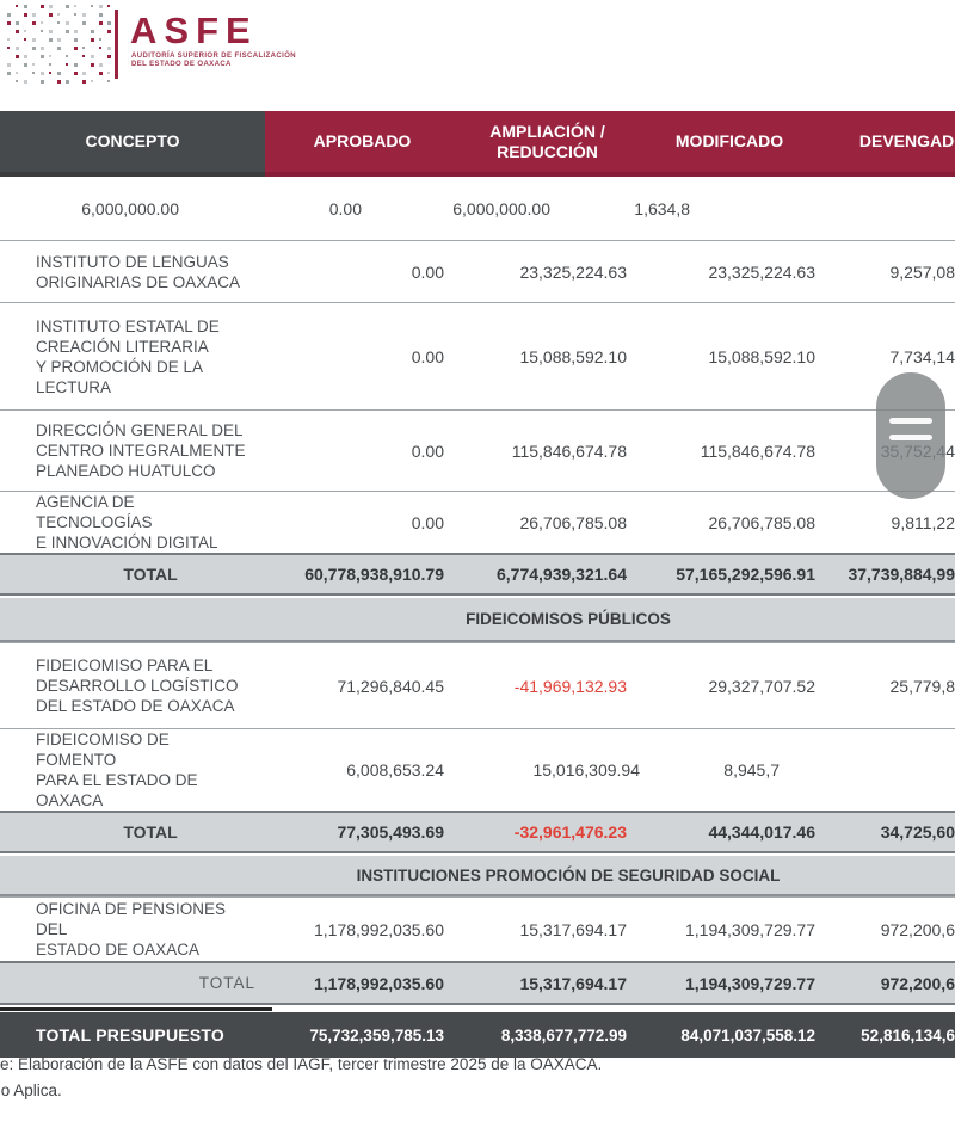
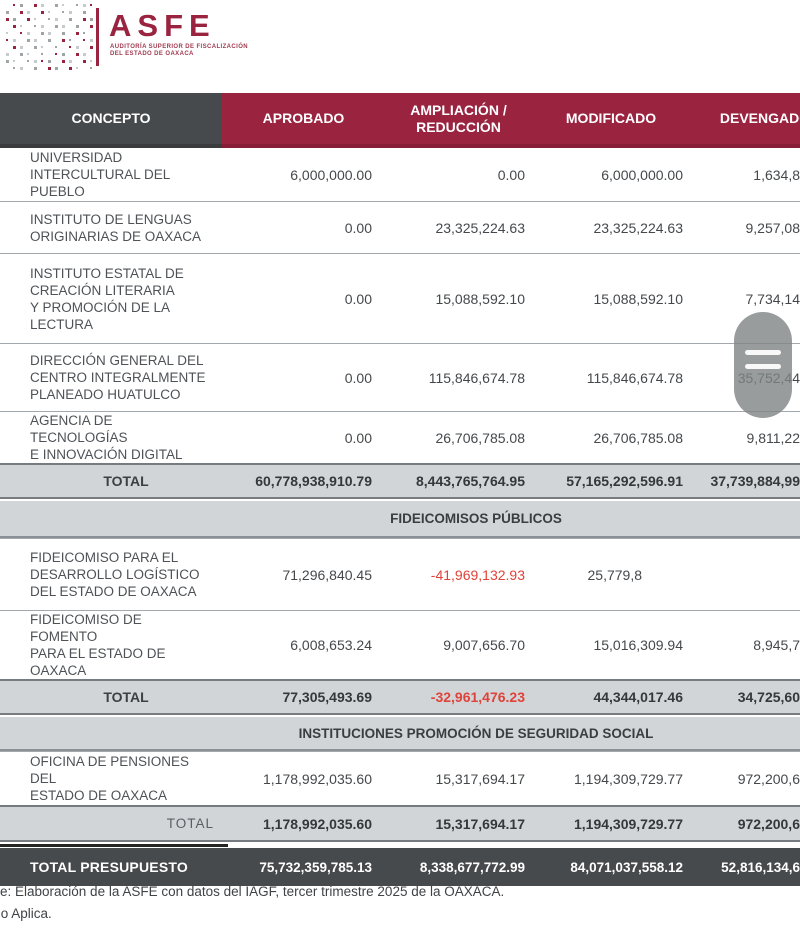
  ASFE
  CONCEPTO
  APROBADO
  AMPLIACIÓN /
  REDUCCIÓN
  MODIFICADO
  DEVENGAD
+ UNIVERSIDAD
+ INTERCULTURAL DEL PUEBLO
  6,000,000.00
  0.00
  6,000,000.00
  1,634,8
  INSTITUTO DE LENGUAS
  ORIGINARIAS DE OAXACA
  0.00
  23,325,224.63
  23,325,224.63
  9,257,08
  INSTITUTO ESTATAL DE
  CREACIÓN LITERARIA
  Y PROMOCIÓN DE LA
  LECTURA
  0.00
  15,088,592.10
  15,088,592.10
  7,734,14
  DIRECCIÓN GENERAL DEL
  CENTRO INTEGRALMENTE
  PLANEADO HUATULCO
  0.00
  115,846,674.78
  115,846,674.78
  35,752,44
  AGENCIA DE TECNOLOGÍAS
  E INNOVACIÓN DIGITAL
  0.00
  26,706,785.08
  26,706,785.08
  9,811,22
  TOTAL
  60,778,938,910.79
- 6,774,939,321.64
+ 8,443,765,764.95
  57,165,292,596.91
  37,739,884,99
  FIDEICOMISOS PÚBLICOS
  FIDEICOMISO PARA EL
  DESARROLLO LOGÍSTICO
  DEL ESTADO DE OAXACA
  71,296,840.45
  -41,969,132.93
- 29,327,707.52
  25,779,8
  FIDEICOMISO DE FOMENTO
  PARA EL ESTADO DE
  OAXACA
  6,008,653.24
+ 9,007,656.70
  15,016,309.94
  8,945,7
  TOTAL
  77,305,493.69
  -32,961,476.23
  44,344,017.46
  34,725,60
  INSTITUCIONES PROMOCIÓN DE SEGURIDAD SOCIAL
  OFICINA DE PENSIONES DEL
  ESTADO DE OAXACA
  1,178,992,035.60
  15,317,694.17
  1,194,309,729.77
  972,200,6
  TOTAL
  1,178,992,035.60
  15,317,694.17
  1,194,309,729.77
  972,200,6
  TOTAL PRESUPUESTO
  75,732,359,785.13
  8,338,677,772.99
  84,071,037,558.12
  52,816,134,6
  e: Elaboración de la ASFE con datos del IAGF, tercer trimestre 2025 de la OAXACA.
  o Aplica.
